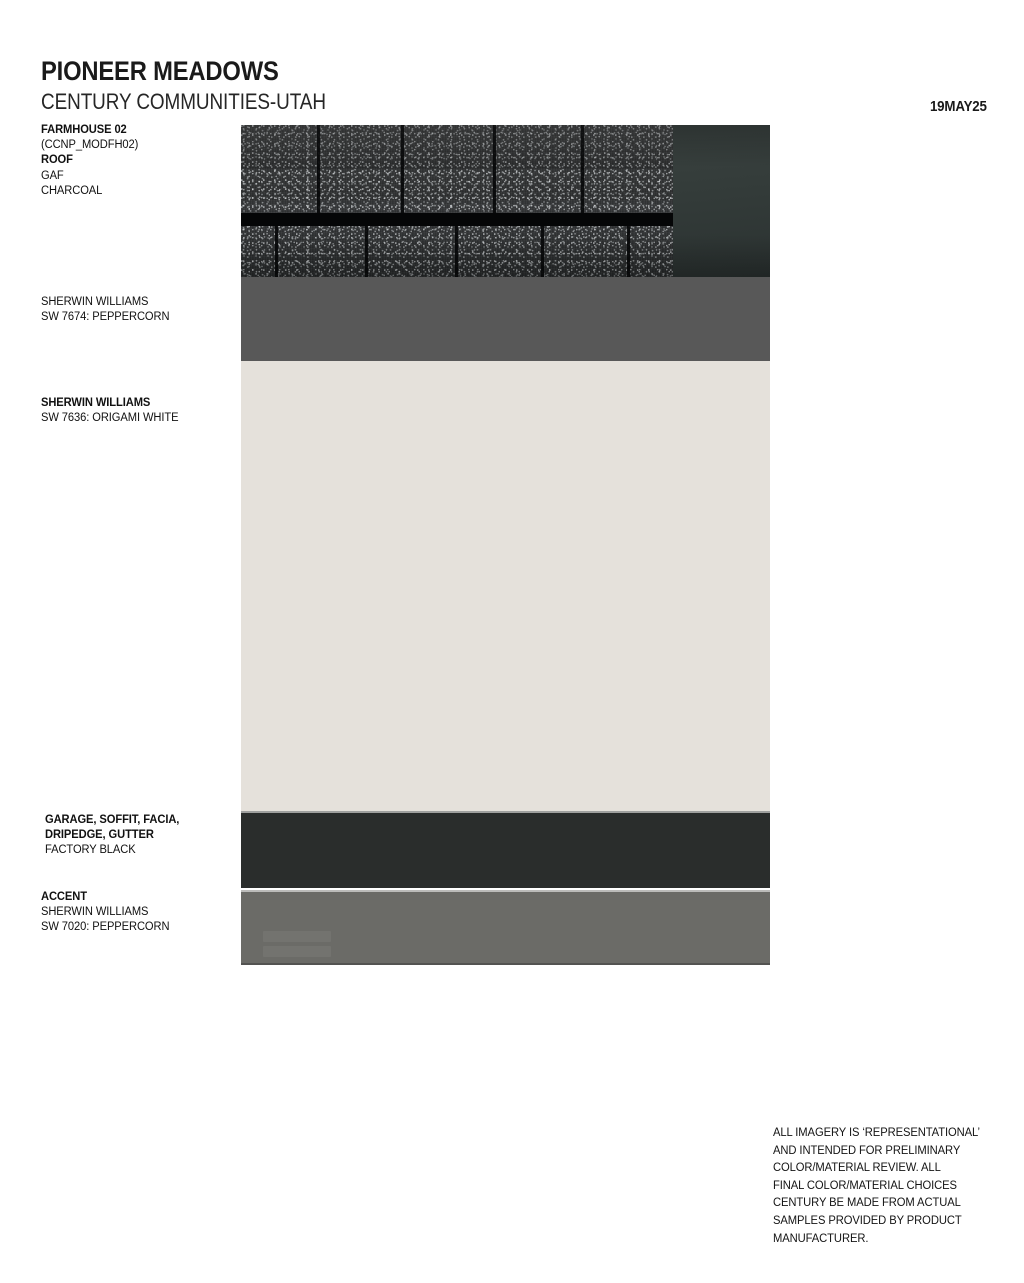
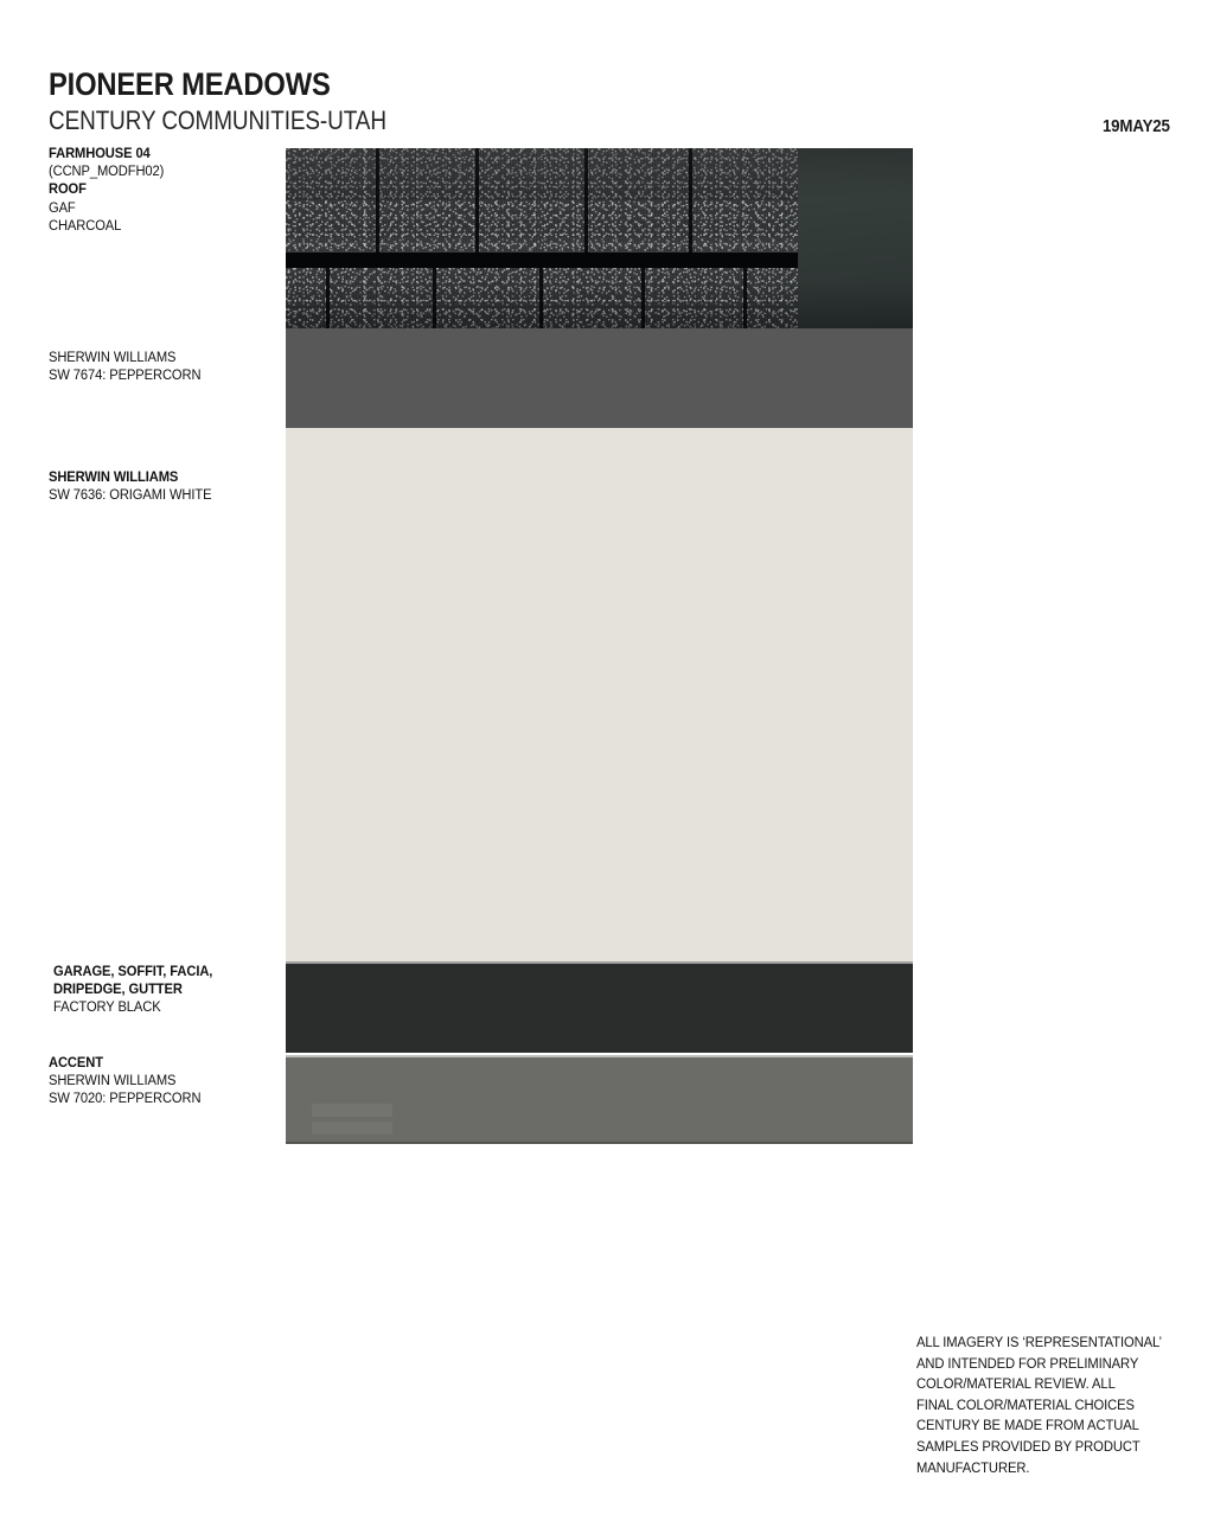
  PIONEER MEADOWS
  CENTURY COMMUNITIES-UTAH
  19MAY25
- FARMHOUSE 02
+ FARMHOUSE 04
  (CCNP_MODFH02)
  ROOF
  GAF
  CHARCOAL
  SHERWIN WILLIAMS
  SW 7674: PEPPERCORN
  SHERWIN WILLIAMS
  SW 7636: ORIGAMI WHITE
  GARAGE, SOFFIT, FACIA,
  DRIPEDGE, GUTTER
  FACTORY BLACK
  ACCENT
  SHERWIN WILLIAMS
  SW 7020: PEPPERCORN
  ALL IMAGERY IS ‘REPRESENTATIONAL’
  AND INTENDED FOR PRELIMINARY
  COLOR/MATERIAL REVIEW. ALL
  FINAL COLOR/MATERIAL CHOICES
  CENTURY BE MADE FROM ACTUAL
  SAMPLES PROVIDED BY PRODUCT
  MANUFACTURER.
